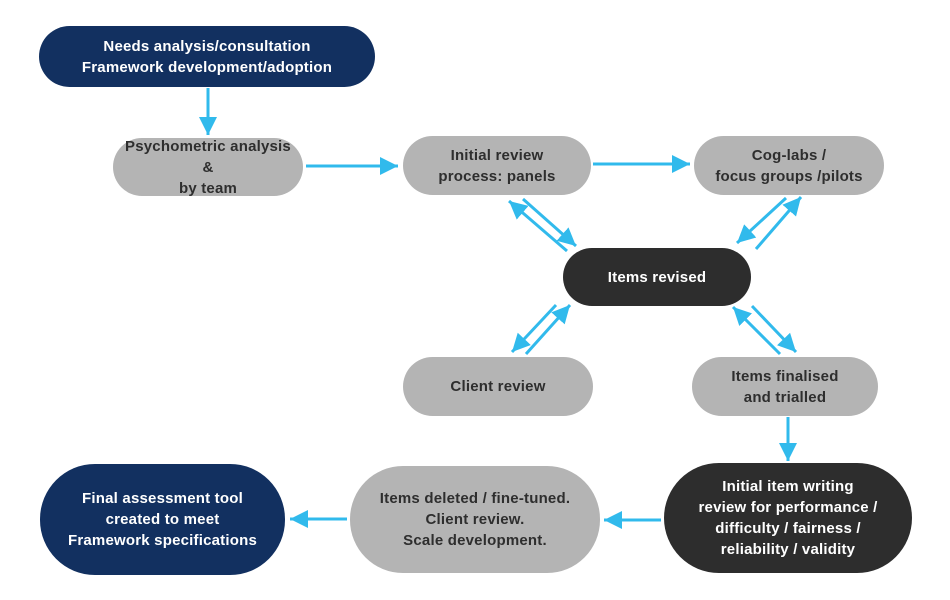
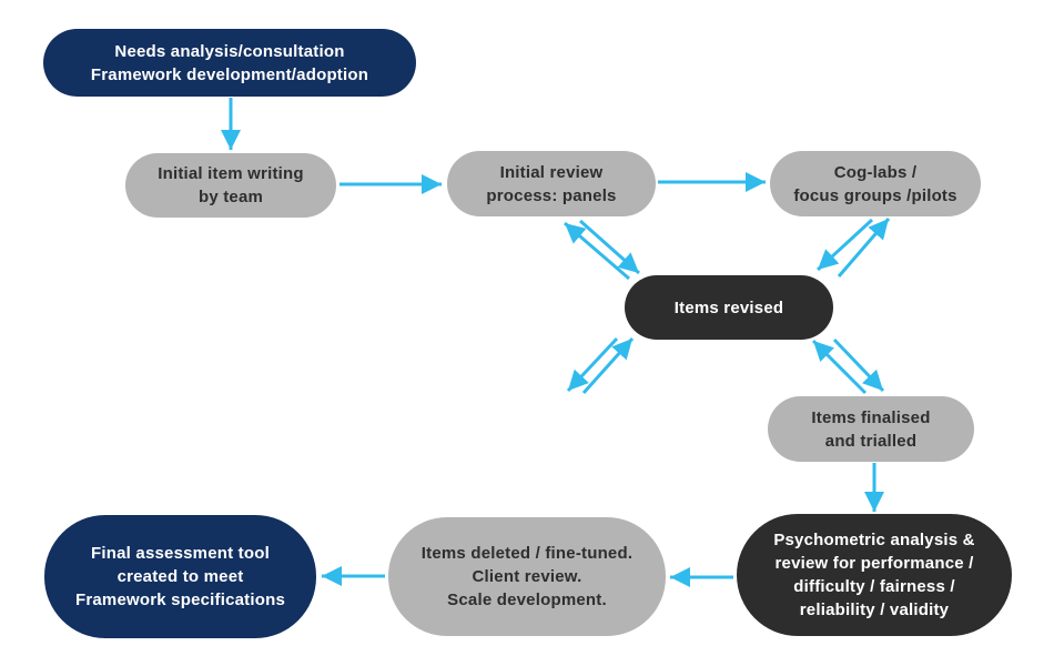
  Needs analysis/consultation
  Framework development/adoption
- Psychometric analysis &
+ Initial item writing
  by team
  Initial review
  process: panels
  Cog-labs /
  focus groups /pilots
  Items revised
- Client review
  Items finalised
  and trialled
- Initial item writing
+ Psychometric analysis &
  review for performance /
  difficulty / fairness /
  reliability / validity
  Items deleted / fine-tuned.
  Client review.
  Scale development.
  Final assessment tool
  created to meet
  Framework specifications
